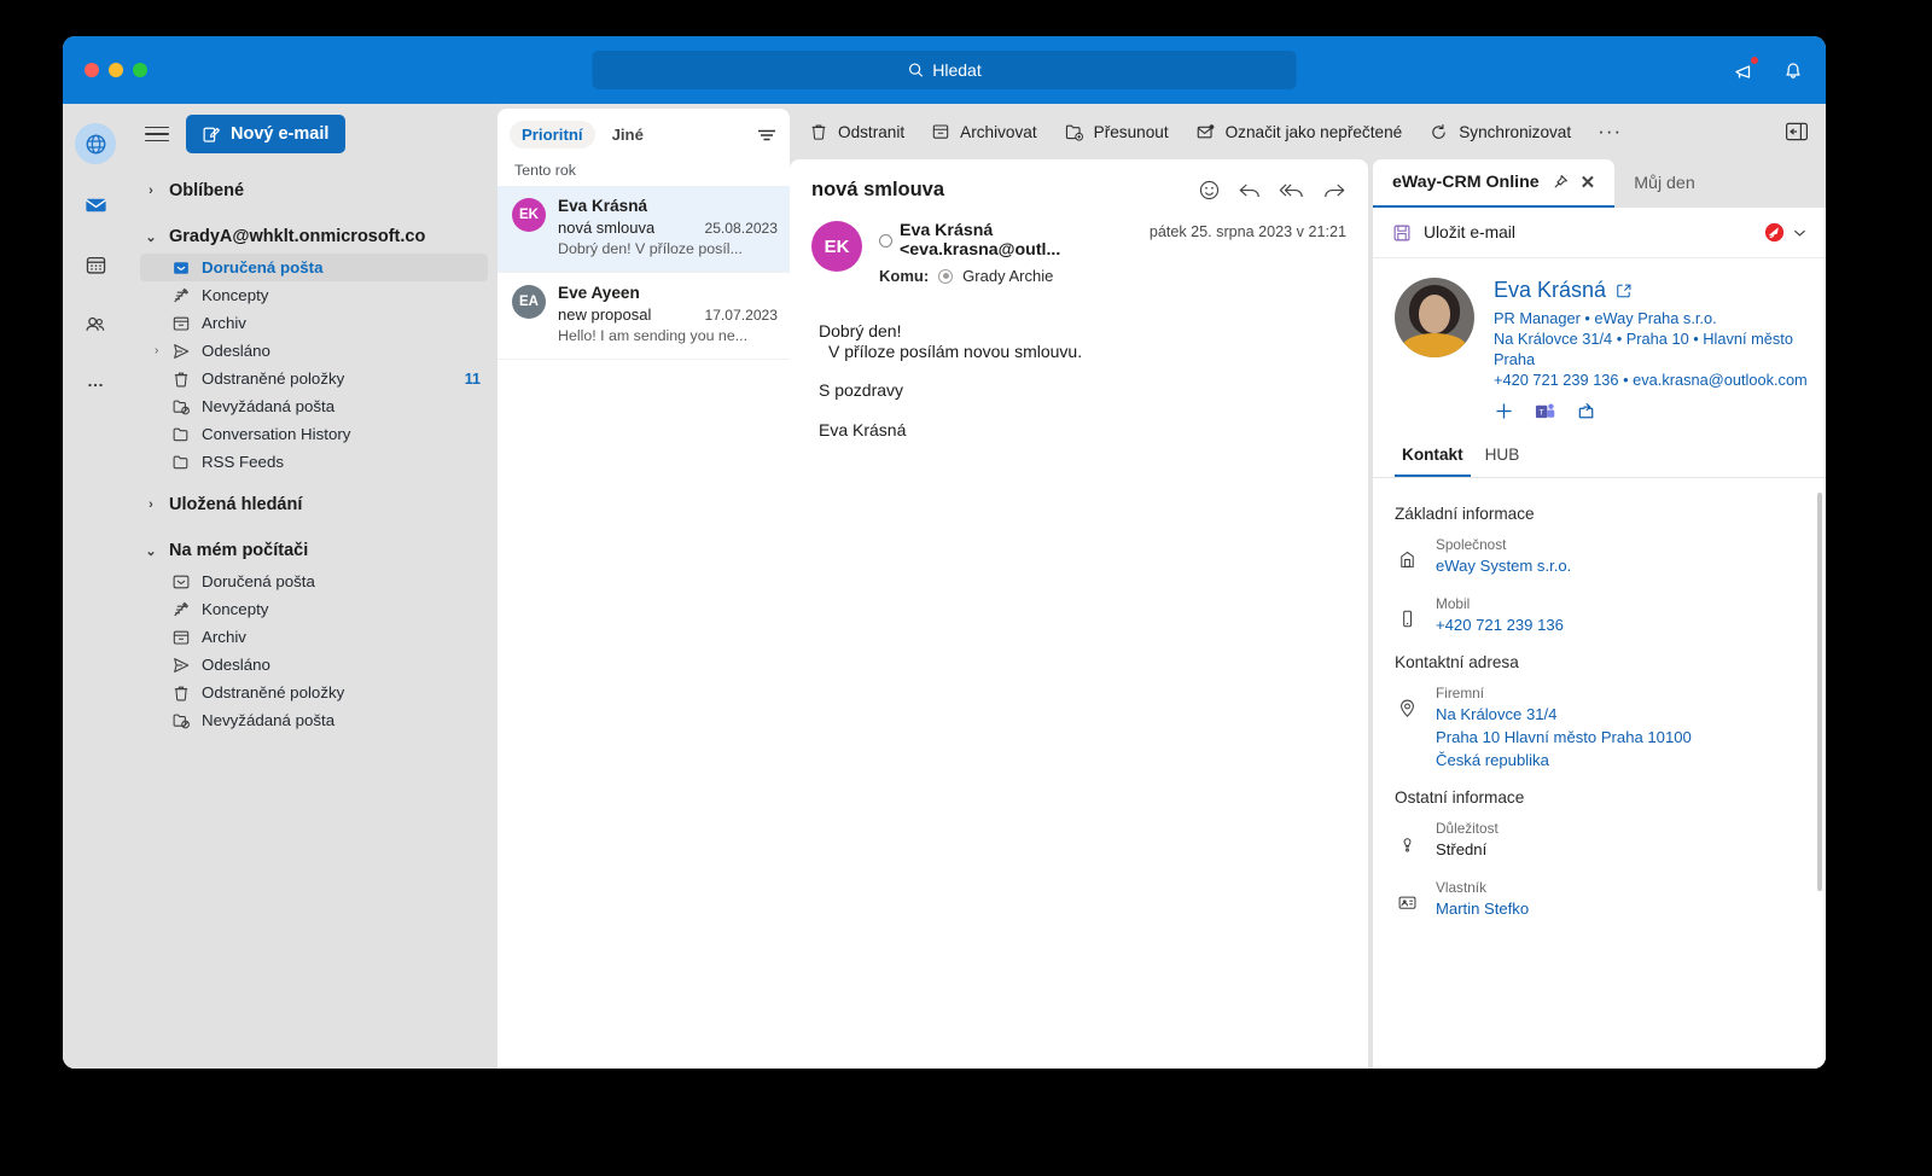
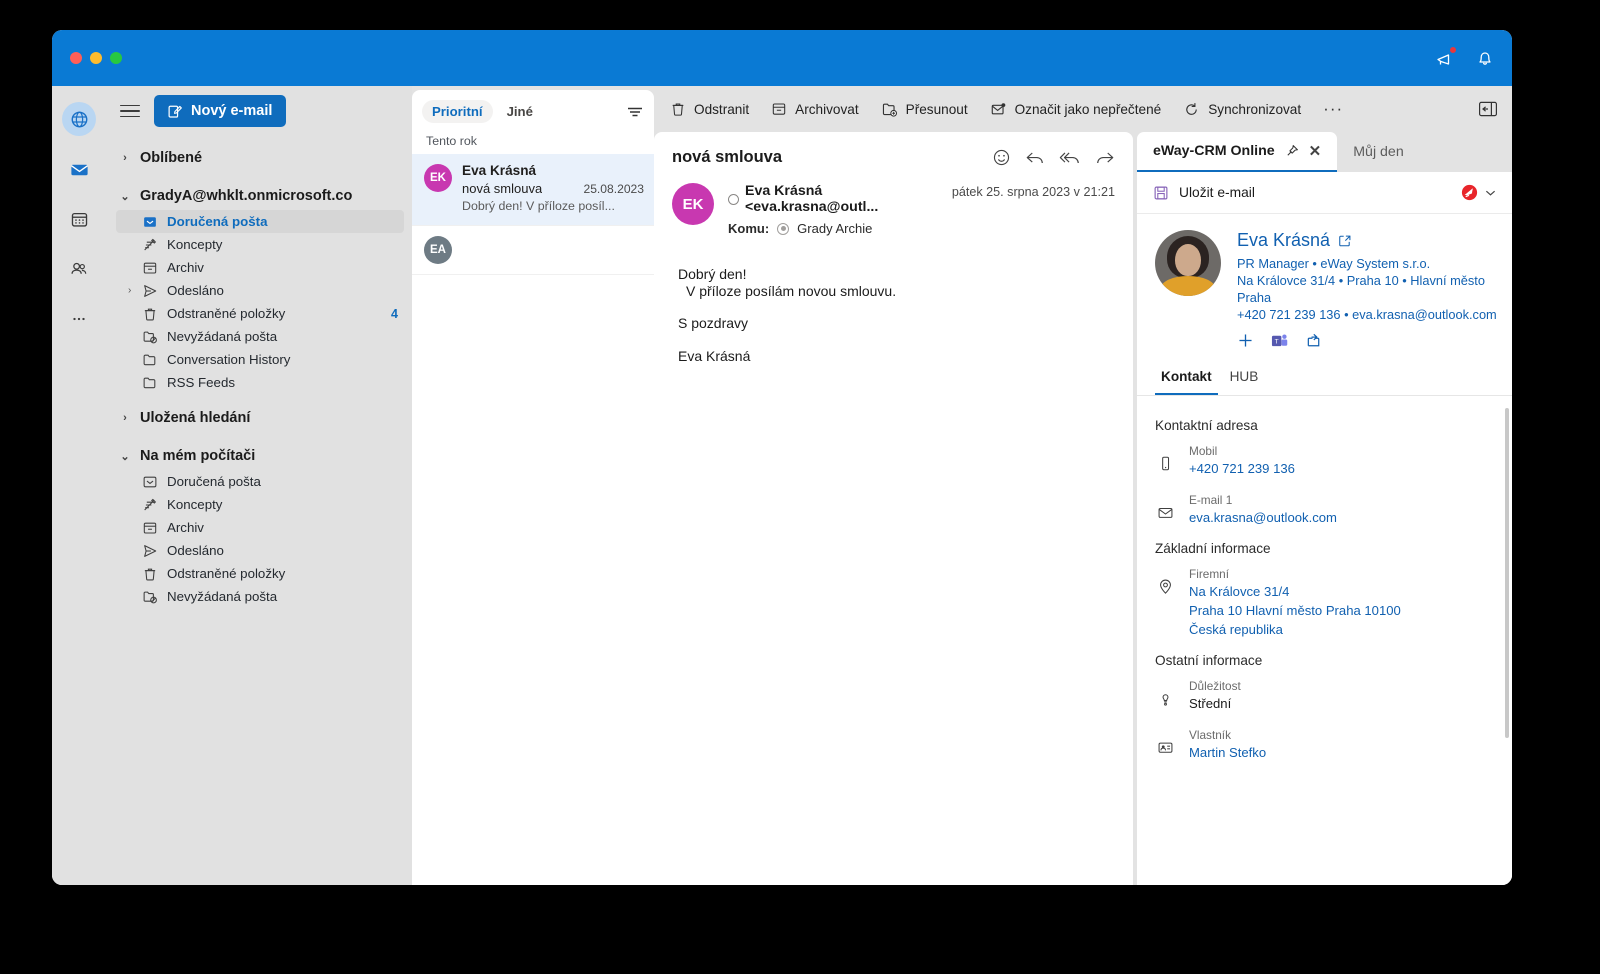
- Hledat
  Nový e-mail
  ›
  Oblíbené
  ⌄
  GradyA@whklt.onmicrosoft.co
  Doručená pošta
  Koncepty
  Archiv
  ›
  Odesláno
  Odstraněné položky
- 11
+ 4
  Nevyžádaná pošta
  Conversation History
  RSS Feeds
  ›
  Uložená hledání
  ⌄
  Na mém počítači
  Doručená pošta
  Koncepty
  Archiv
  Odesláno
  Odstraněné položky
  Nevyžádaná pošta
  Prioritní
  Jiné
  Tento rok
  EK
  Eva Krásná
  nová smlouva
  25.08.2023
  Dobrý den! V příloze posíl...
  EA
- Eve Ayeen
- new proposal
- 17.07.2023
- Hello! I am sending you ne...
  Odstranit
  Archivovat
  Přesunout
  Označit jako nepřečtené
  Synchronizovat
  ···
  nová smlouva
  EK
  Eva Krásná <eva.krasna@outl...
  Komu:
  Grady Archie
  pátek 25. srpna 2023 v 21:21
  Dobrý den!
  V příloze posílám novou smlouvu.
  S pozdravy
  Eva Krásná
  eWay-CRM Online
  ✕
  Můj den
  Uložit e-mail
  Eva Krásná
- PR Manager • eWay Praha s.r.o.
+ PR Manager • eWay System s.r.o.
  Na Královce 31/4 • Praha 10 • Hlavní město Praha
  +420 721 239 136 • eva.krasna@outlook.com
  Kontakt
  HUB
- Základní informace
+ Kontaktní adresa
- Společnost
- eWay System s.r.o.
  Mobil
  +420 721 239 136
+ E-mail 1
+ eva.krasna@outlook.com
- Kontaktní adresa
+ Základní informace
  Firemní
  Na Královce 31/4
  Praha 10 Hlavní město Praha 10100
  Česká republika
  Ostatní informace
  Důležitost
  Střední
  Vlastník
  Martin Stefko
